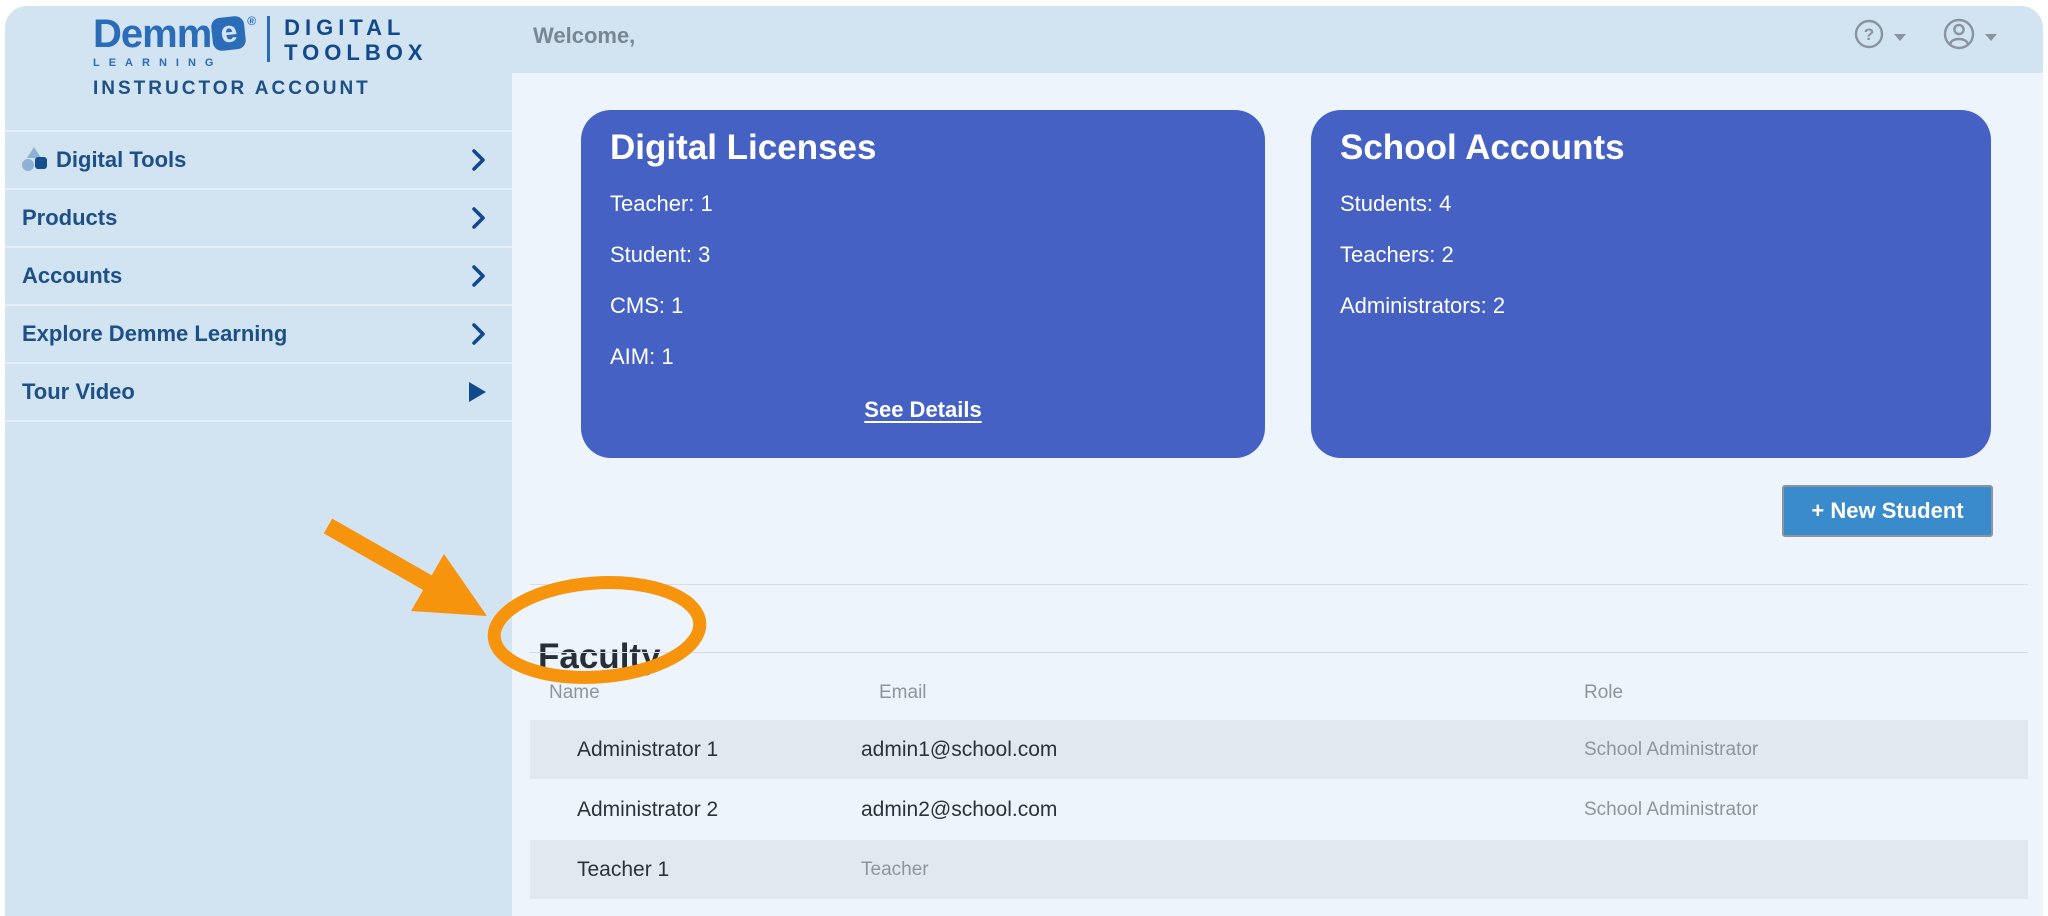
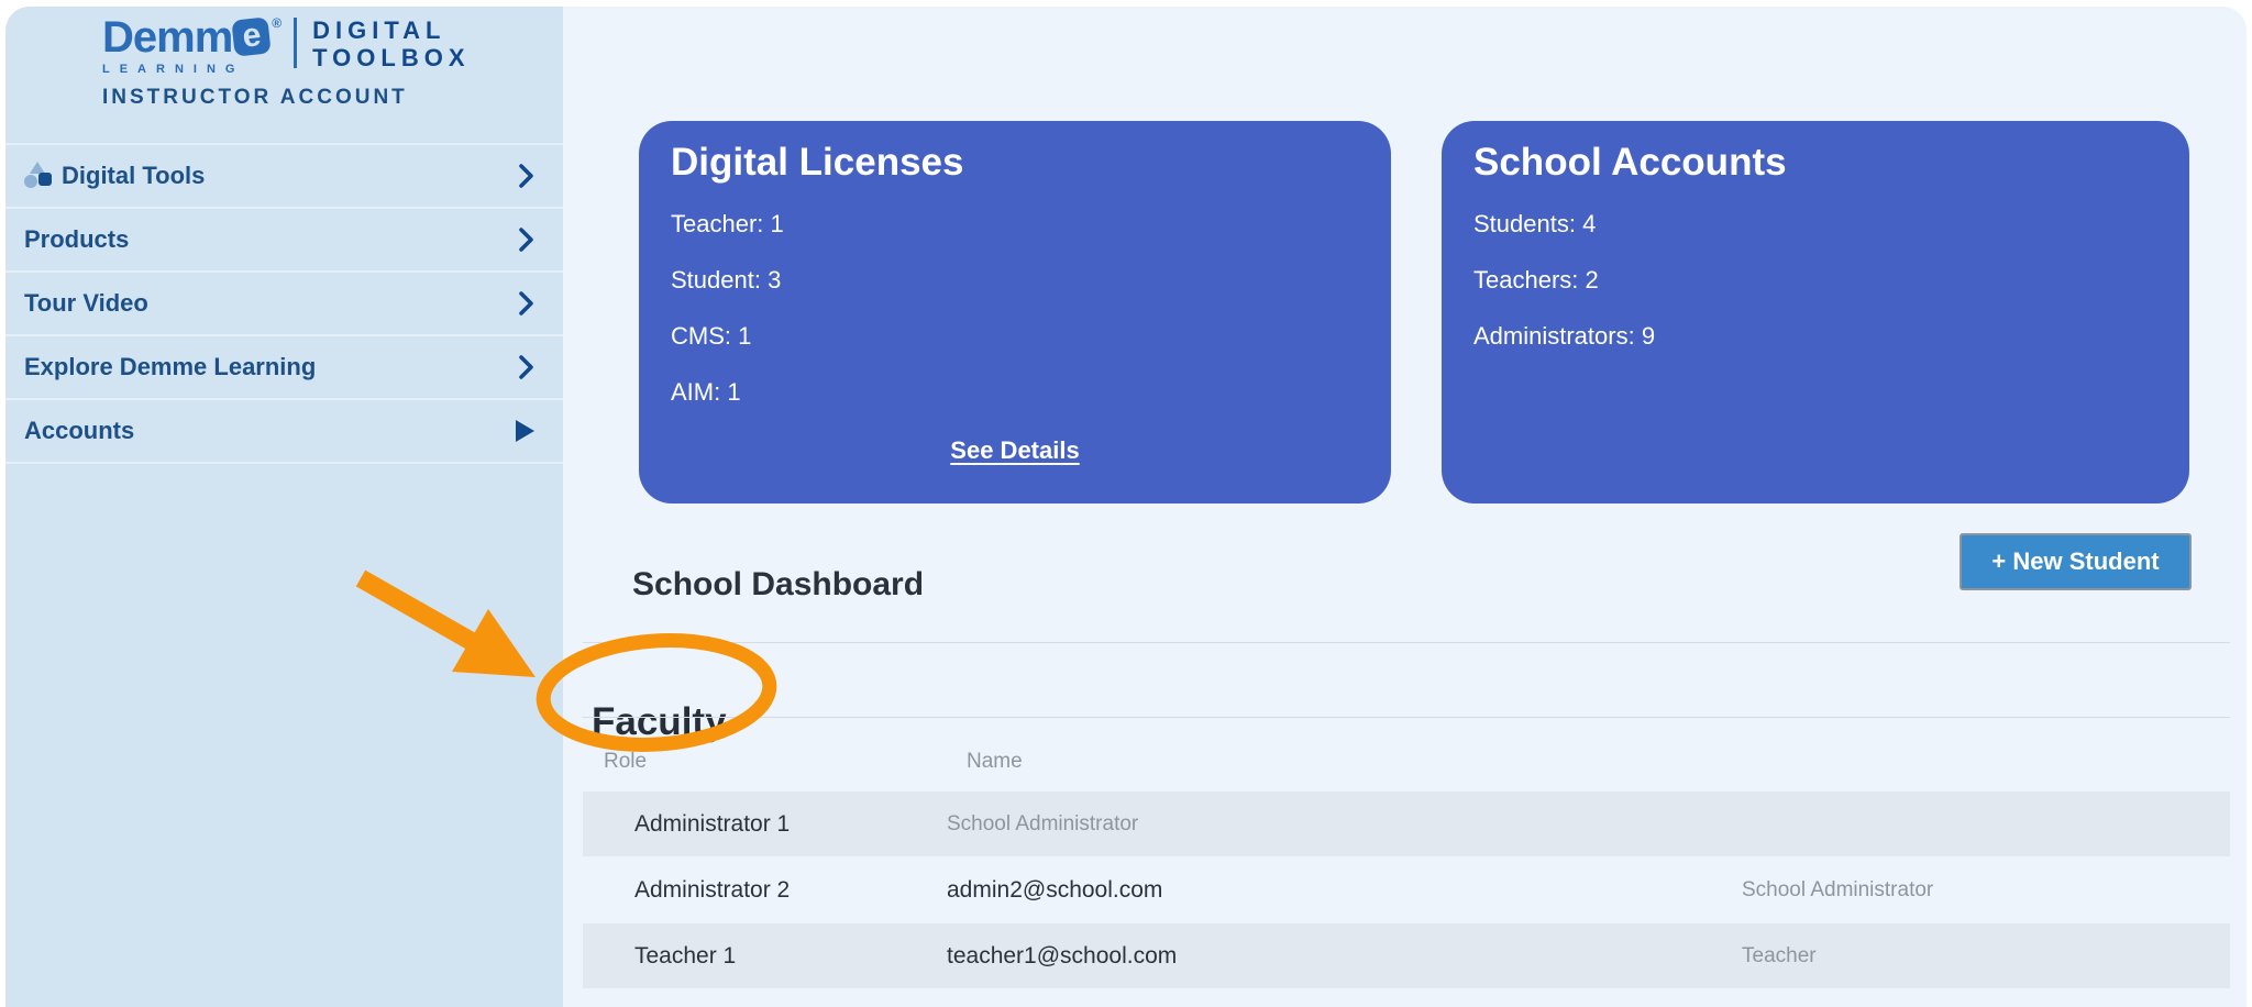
  Demm
  ®
  LEARNING
  DIGITAL
  TOOLBOX
  INSTRUCTOR ACCOUNT
  Digital Tools
  Products
- Accounts
+ Tour Video
  Explore Demme Learning
- Tour Video
+ Accounts
- Welcome,
- ?
  Digital Licenses
  Teacher: 1
  Student: 3
  CMS: 1
  AIM: 1
  See Details
  School Accounts
  Students: 4
  Teachers: 2
- Administrators: 2
+ Administrators: 9
+ School Dashboard
  + New Student
  Faculty
- Name
+ Role
- Email
- Role
+ Name
  Administrator 1
- admin1@school.com
  School Administrator
  Administrator 2
  admin2@school.com
  School Administrator
  Teacher 1
+ teacher1@school.com
  Teacher
